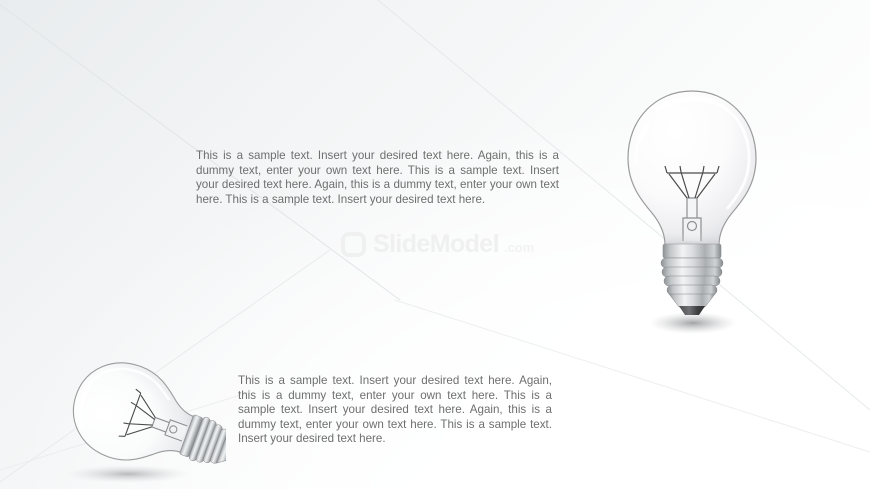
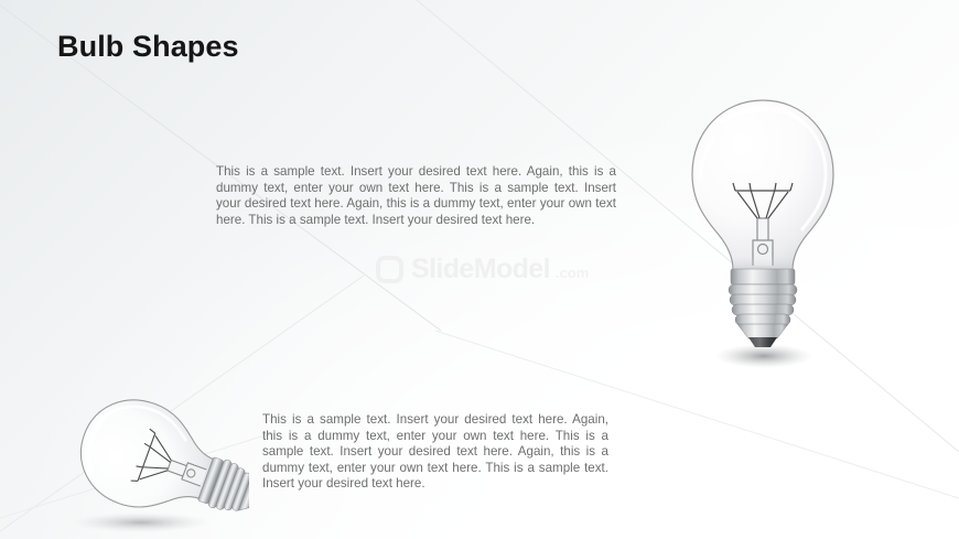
+ Bulb Shapes
  This is a sample text. Insert your desired text here. Again, this is a dummy text, enter your own text here. This is a sample text. Insert your desired text here. Again, this is a dummy text, enter your own text here. This is a sample text. Insert your desired text here.
  This is a sample text. Insert your desired text here. Again, this is a dummy text, enter your own text here. This is a sample text. Insert your desired text here. Again, this is a dummy text, enter your own text here. This is a sample text. Insert your desired text here.
